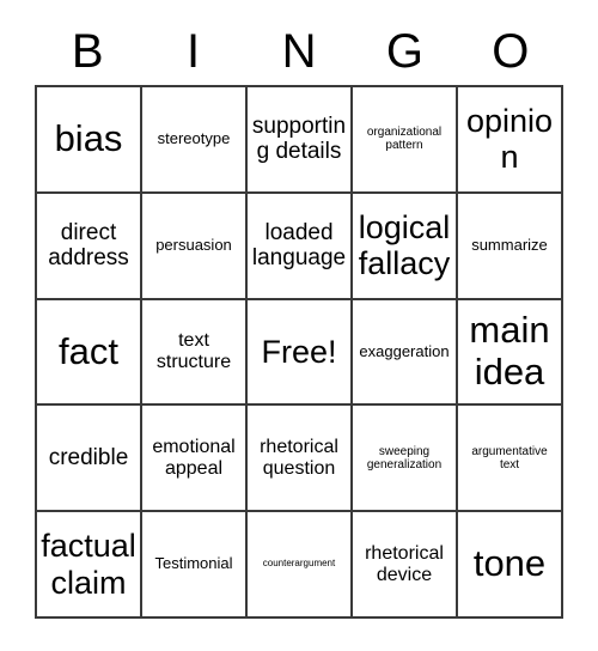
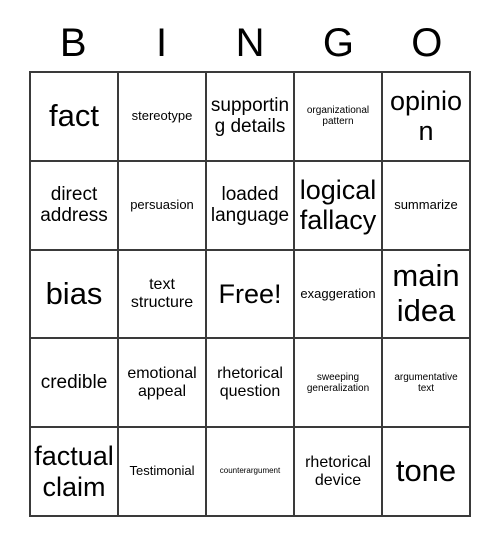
  B
  I
  N
  G
  O
- bias
+ fact
  stereotype
  supporting details
  organizational pattern
  opinion
  direct address
  persuasion
  loaded language
  logical fallacy
  summarize
- fact
+ bias
  text structure
  Free!
  exaggeration
  main idea
  credible
  emotional appeal
  rhetorical question
  sweeping generalization
  argumentative text
  factual claim
  Testimonial
  counterargument
  rhetorical device
  tone
